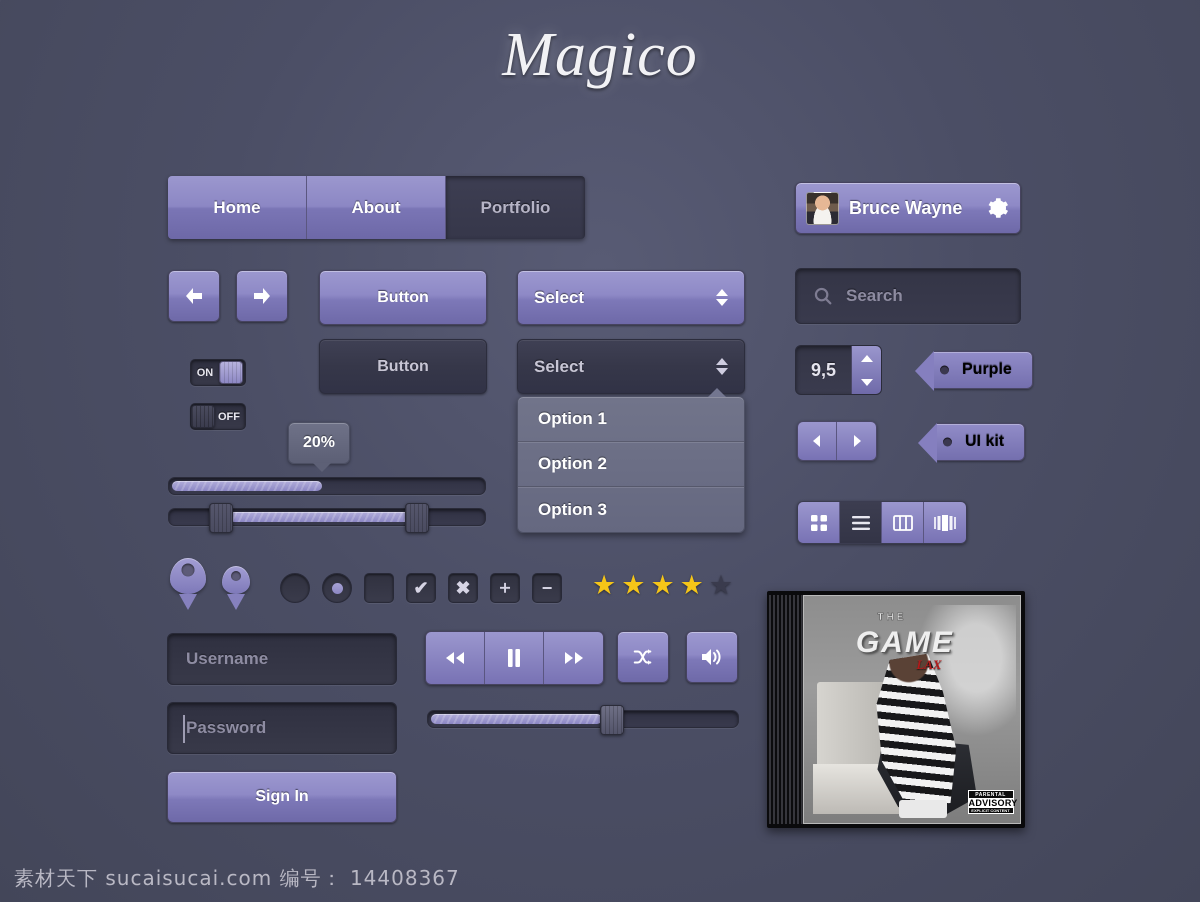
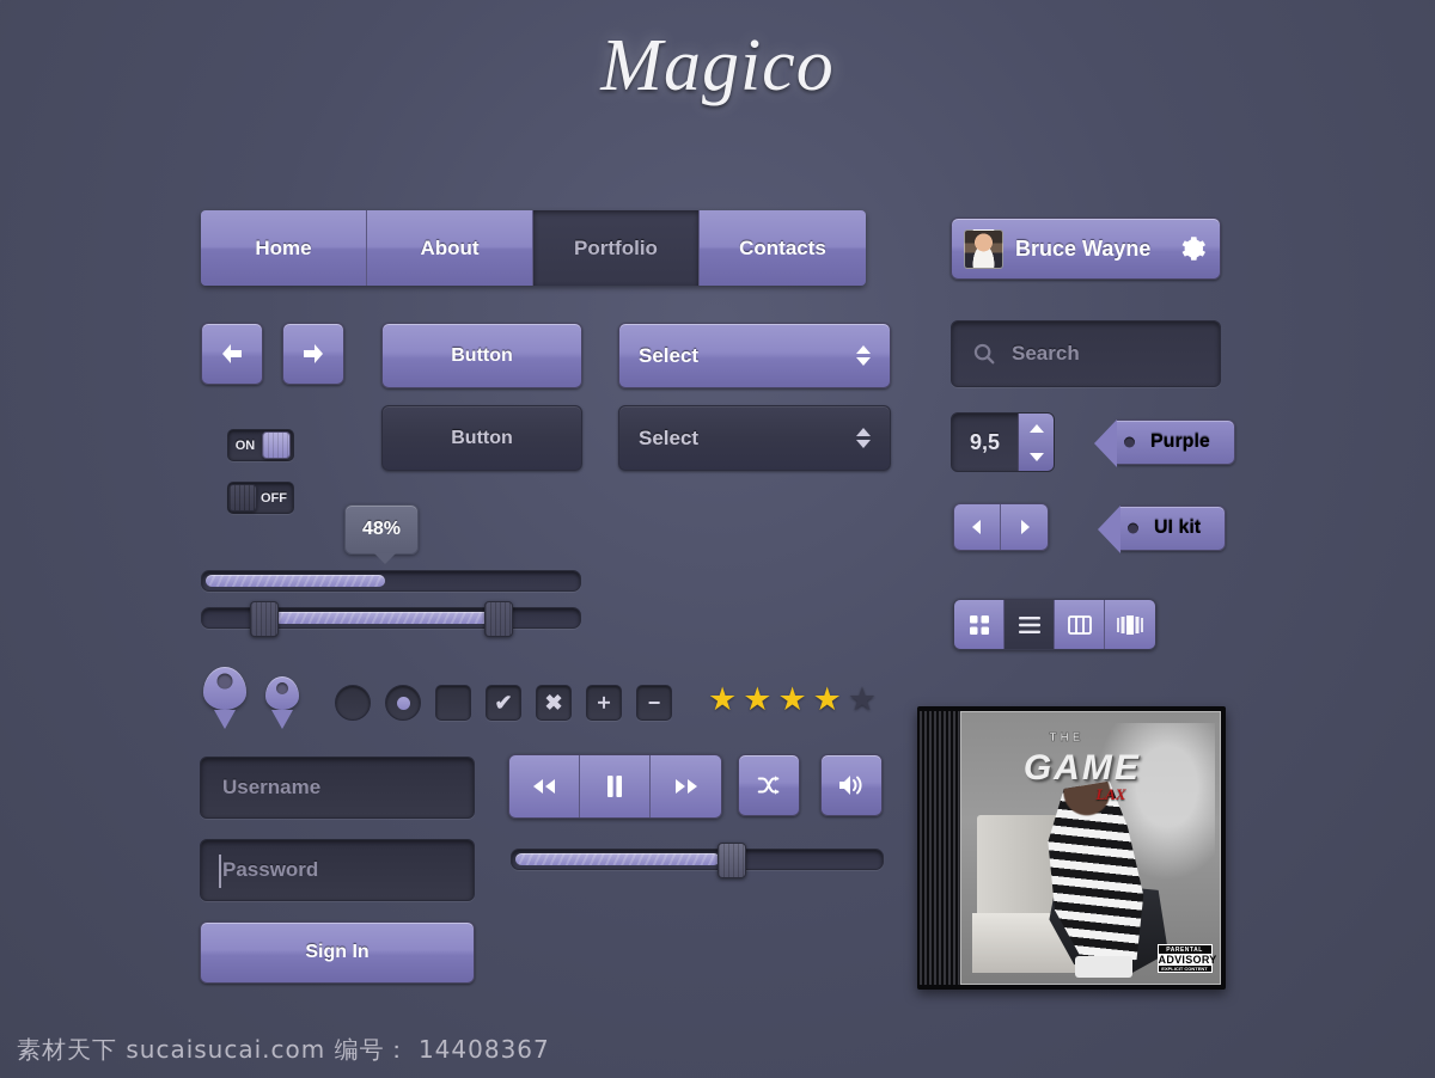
  Magico
  Home
  About
  Portfolio
+ Contacts
  Bruce Wayne
  Search
  Button
  Button
  Select
  Select
- Option 1
- Option 2
- Option 3
  ON
  OFF
- 20%
+ 48%
  9,5
  Purple
  UI kit
  ✔
  ✖
  ＋
  −
  ★
  ★
  ★
  ★
  ★
  Username
  Password
  Sign In
  THE
  GAME
  LAX
  ADVISOR
  素材天下 sucaisucai.com 编号： 14408367
